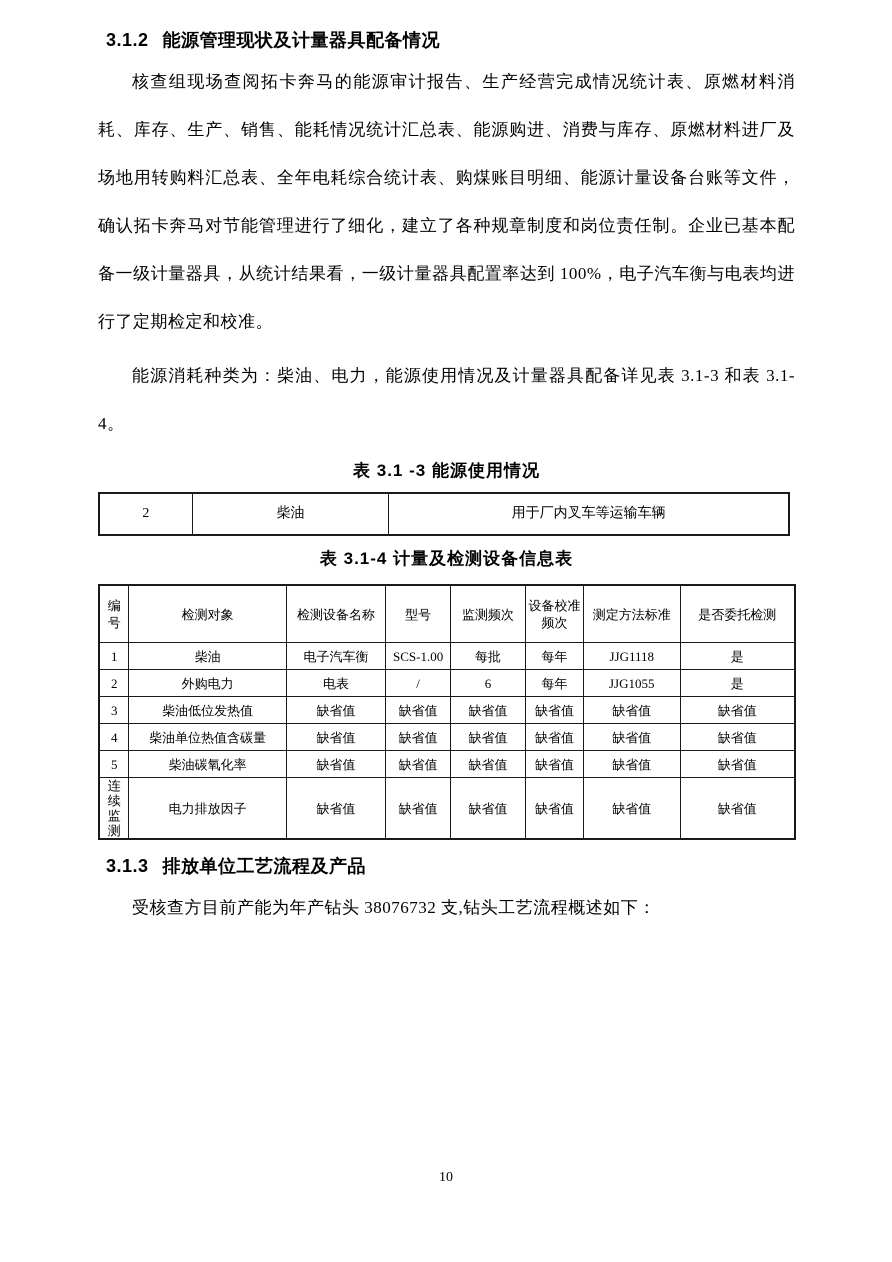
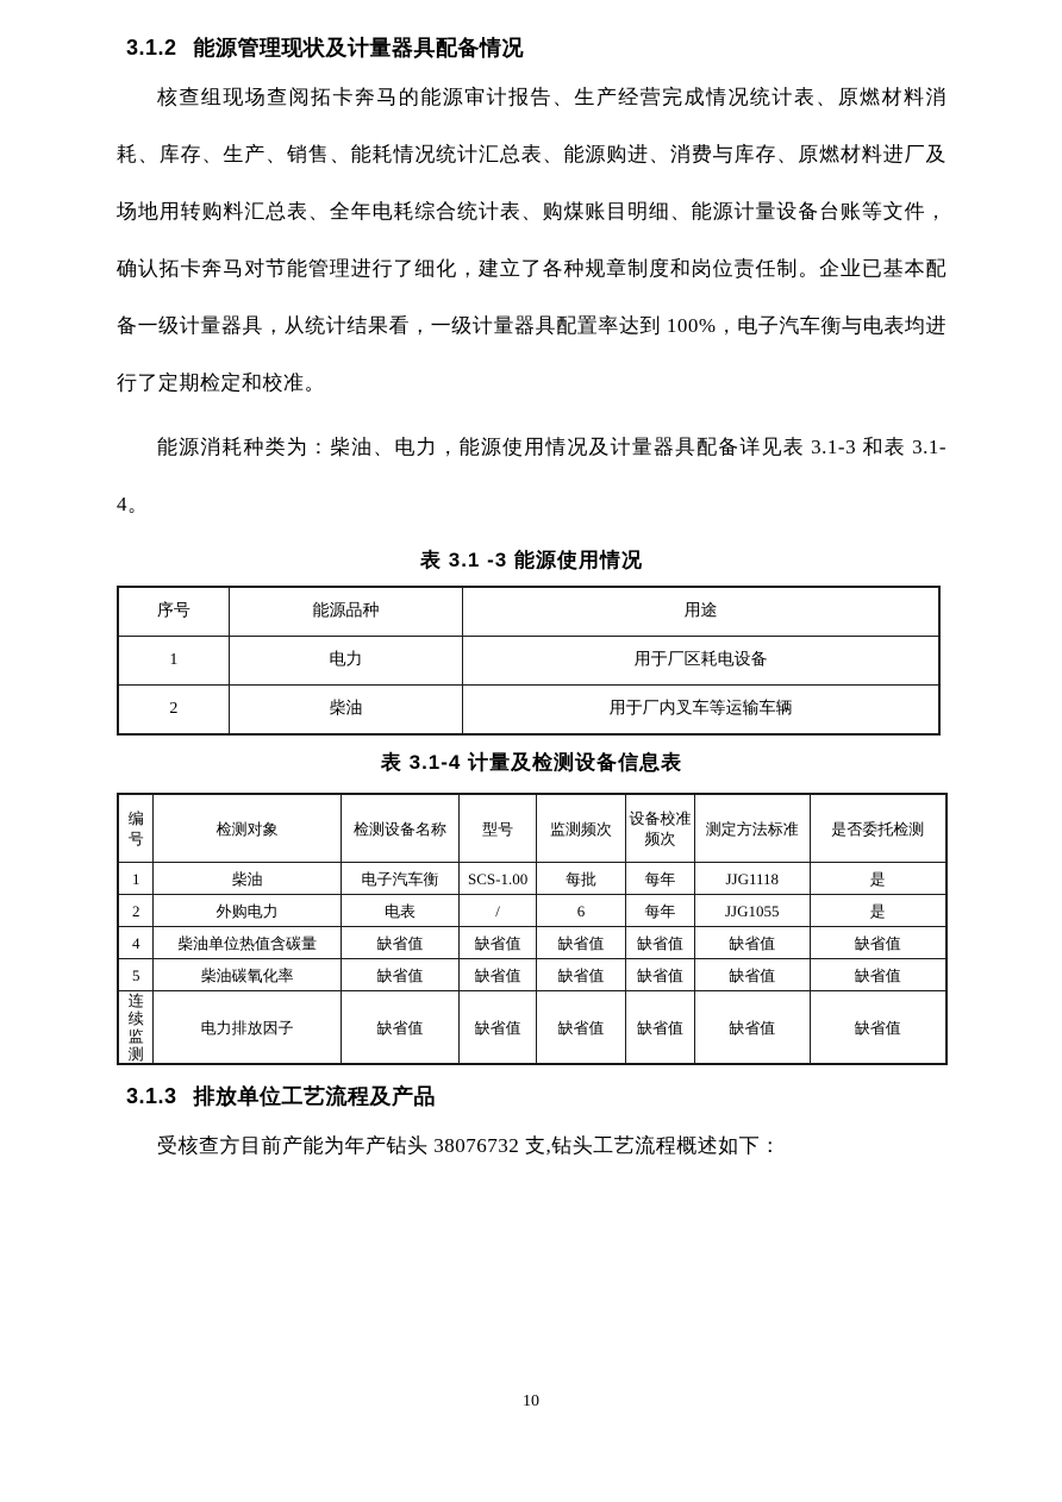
  3.1.2 能源管理现状及计量器具配备情况
  核查组现场查阅拓卡奔马的能源审计报告、生产经营完成情况统计表、原燃材料消耗、库存、生产、销售、能耗情况统计汇总表、能源购进、消费与库存、原燃材料进厂及场地用转购料汇总表、全年电耗综合统计表、购煤账目明细、能源计量设备台账等文件，确认拓卡奔马对节能管理进行了细化，建立了各种规章制度和岗位责任制。企业已基本配备一级计量器具，从统计结果看，一级计量器具配置率达到 100%，电子汽车衡与电表均进行了定期检定和校准。
  能源消耗种类为：柴油、电力，能源使用情况及计量器具配备详见表 3.1-3 和表 3.1-4。
  表 3.1 -3 能源使用情况
+ 序号	能源品种	用途
+ 1	电力	用于厂区耗电设备
  2	柴油	用于厂内叉车等运输车辆
  表 3.1-4 计量及检测设备信息表
  编号	检测对象	检测设备名称	型号	监测频次	设备校准频次	测定方法标准	是否委托检测
  1	柴油	电子汽车衡	SCS-1.00	每批	每年	JJG1118	是
  2	外购电力	电表	/	6	每年	JJG1055	是
- 3	柴油低位发热值	缺省值	缺省值	缺省值	缺省值	缺省值	缺省值
  4	柴油单位热值含碳量	缺省值	缺省值	缺省值	缺省值	缺省值	缺省值
  5	柴油碳氧化率	缺省值	缺省值	缺省值	缺省值	缺省值	缺省值
  连续监测	电力排放因子	缺省值	缺省值	缺省值	缺省值	缺省值	缺省值
  3.1.3 排放单位工艺流程及产品
  受核查方目前产能为年产钻头 38076732 支,钻头工艺流程概述如下：
  10
